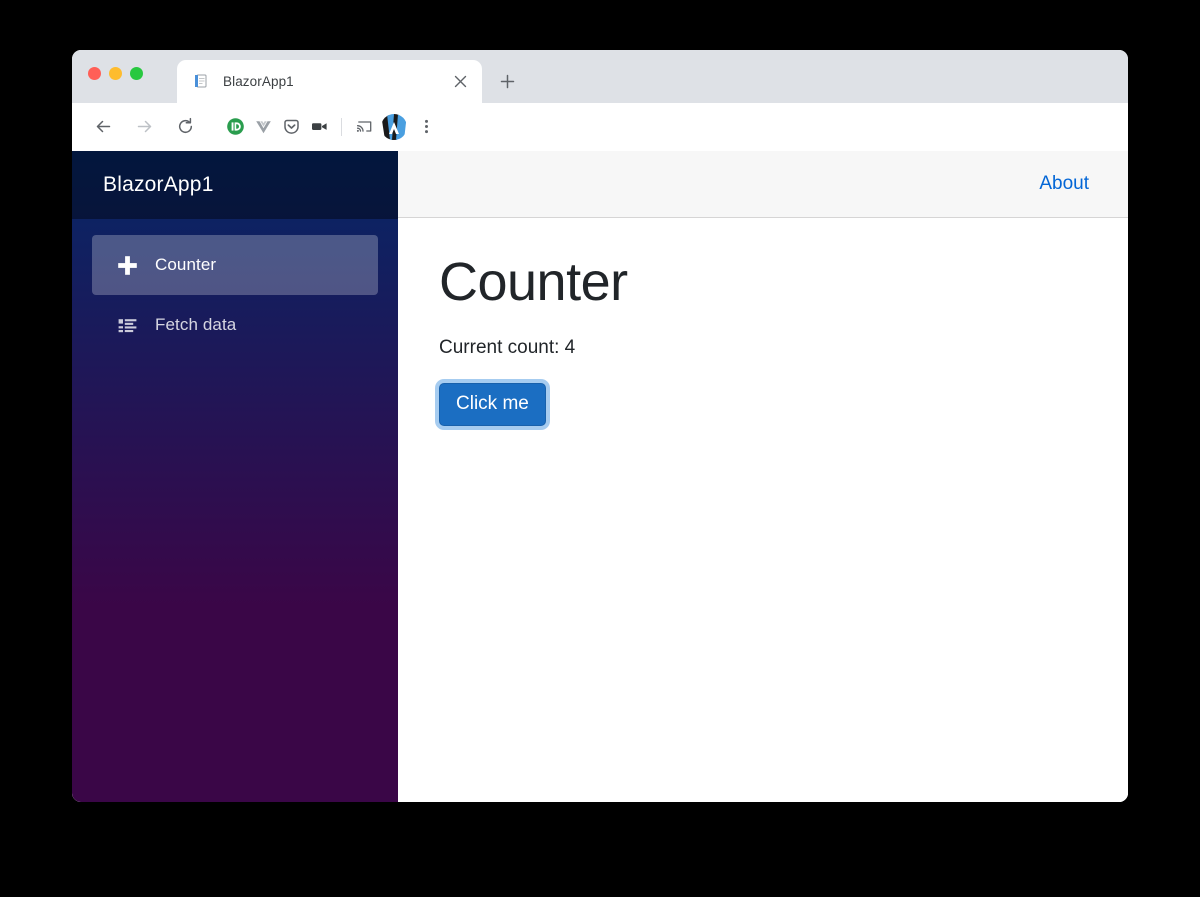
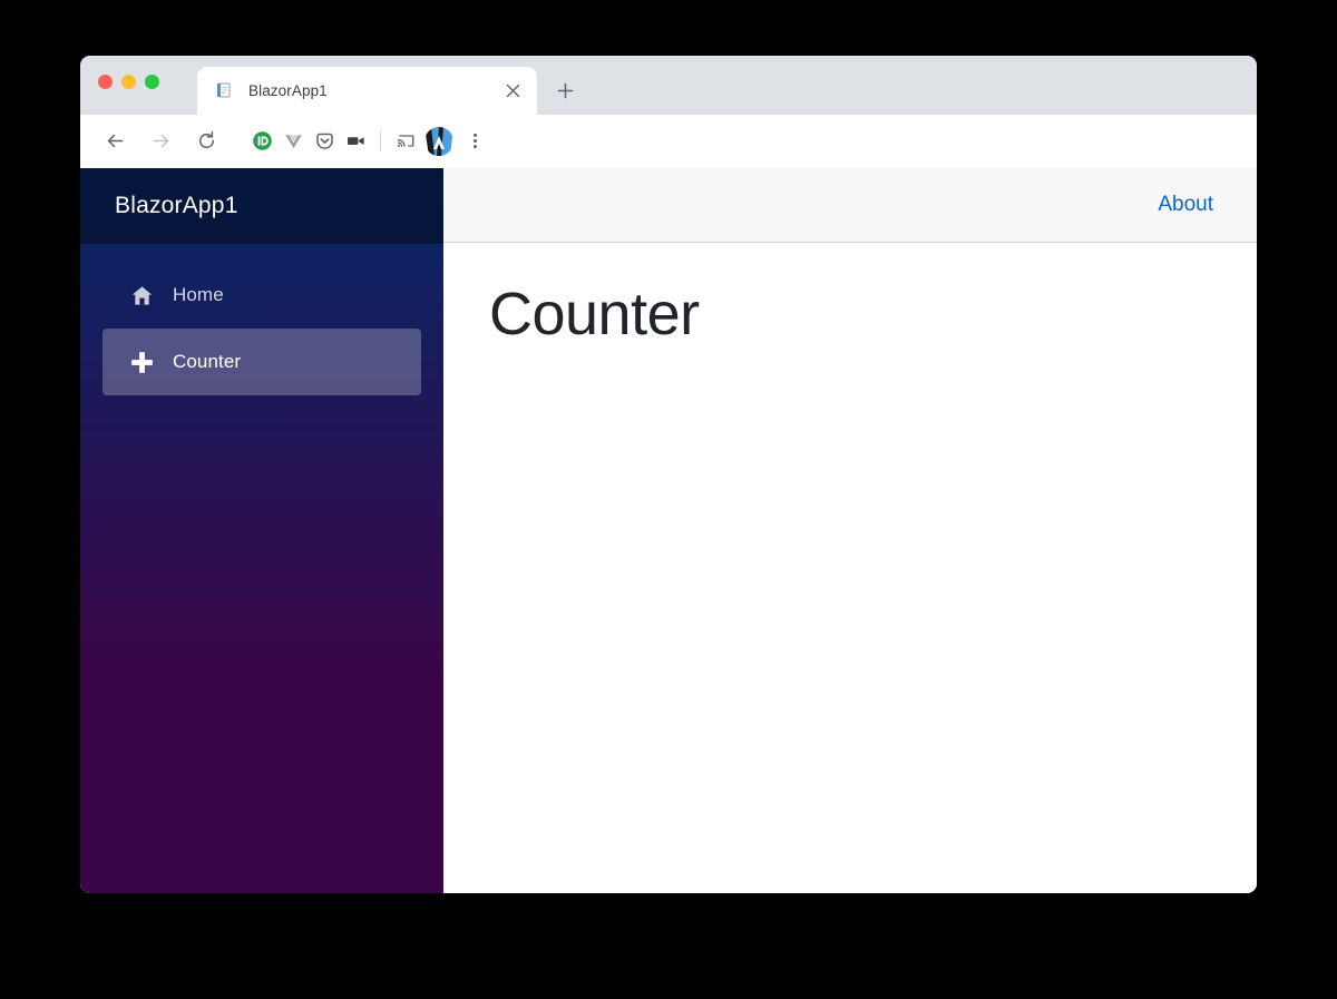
  BlazorApp1
  BlazorApp1
+ Home
  Counter
- Fetch data
  About
  Counter
- Current count: 4
- Click me
